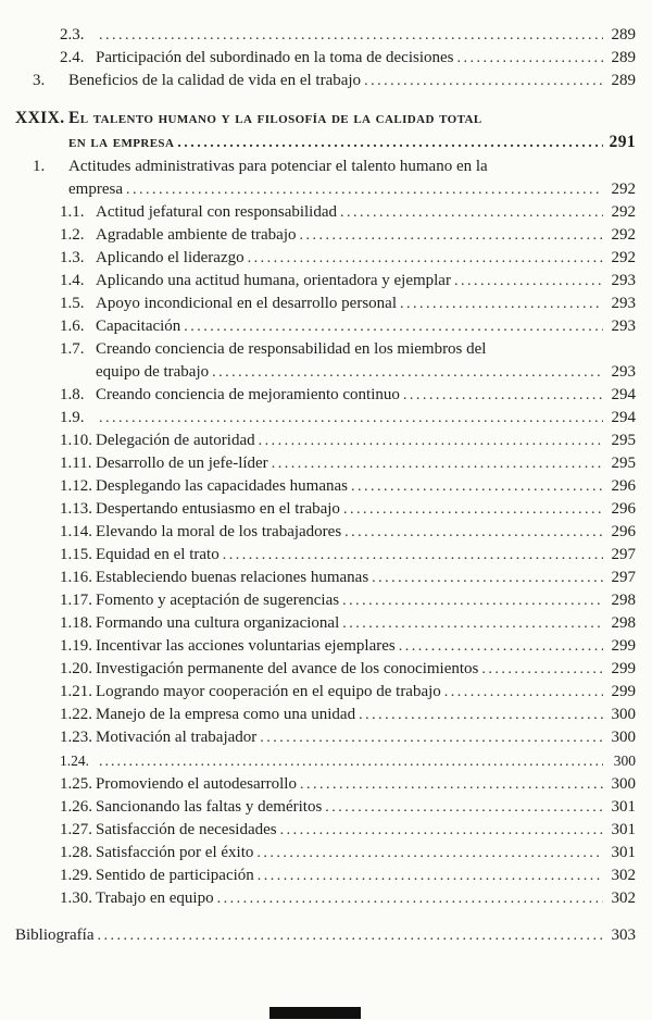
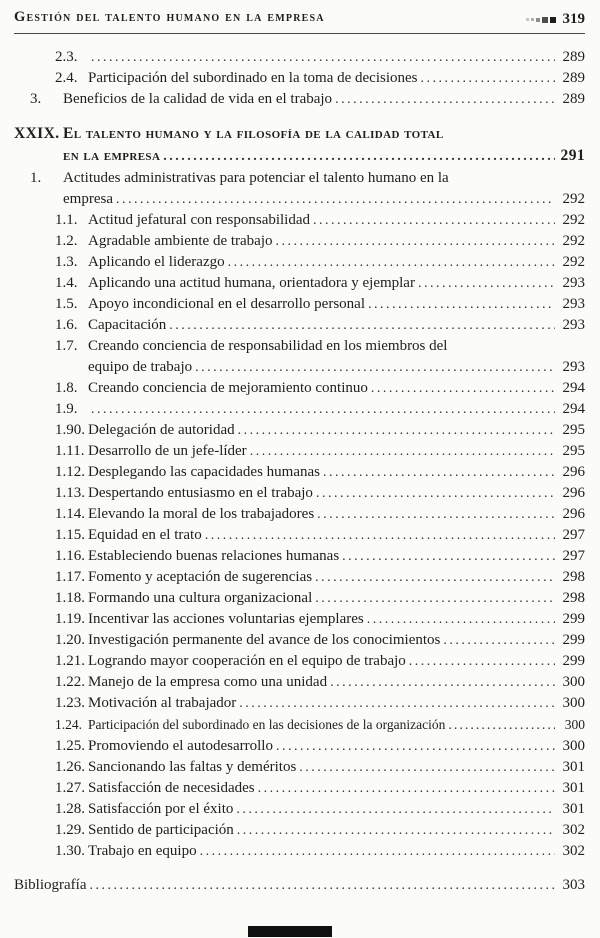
+ Gestión del talento humano en la empresa
+ 319
  2.3.
  289
  2.4.
  Participación del subordinado en la toma de decisiones
  289
  3.
  Beneficios de la calidad de vida en el trabajo
  289
  XXIX.
  El talento humano y la filosofía de la calidad total
  en la empresa
  291
  1.
  Actitudes administrativas para potenciar el talento humano en la
  empresa
  292
  1.1.
  Actitud jefatural con responsabilidad
  292
  1.2.
  Agradable ambiente de trabajo
  292
  1.3.
  Aplicando el liderazgo
  292
  1.4.
  Aplicando una actitud humana, orientadora y ejemplar
  293
  1.5.
  Apoyo incondicional en el desarrollo personal
  293
  1.6.
  Capacitación
  293
  1.7.
  Creando conciencia de responsabilidad en los miembros del
  equipo de trabajo
  293
  1.8.
  Creando conciencia de mejoramiento continuo
  294
  1.9.
  294
- 1.10.
+ 1.90.
  Delegación de autoridad
  295
  1.11.
  Desarrollo de un jefe-líder
  295
  1.12.
  Desplegando las capacidades humanas
  296
  1.13.
  Despertando entusiasmo en el trabajo
  296
  1.14.
  Elevando la moral de los trabajadores
  296
  1.15.
  Equidad en el trato
  297
  1.16.
  Estableciendo buenas relaciones humanas
  297
  1.17.
  Fomento y aceptación de sugerencias
  298
  1.18.
  Formando una cultura organizacional
  298
  1.19.
  Incentivar las acciones voluntarias ejemplares
  299
  1.20.
  Investigación permanente del avance de los conocimientos
  299
  1.21.
  Logrando mayor cooperación en el equipo de trabajo
  299
  1.22.
  Manejo de la empresa como una unidad
  300
  1.23.
  Motivación al trabajador
  300
  1.24.
+ Participación del subordinado en las decisiones de la organización
  300
  1.25.
  Promoviendo el autodesarrollo
  300
  1.26.
  Sancionando las faltas y deméritos
  301
  1.27.
  Satisfacción de necesidades
  301
  1.28.
  Satisfacción por el éxito
  301
  1.29.
  Sentido de participación
  302
  1.30.
  Trabajo en equipo
  302
  Bibliografía
  303
